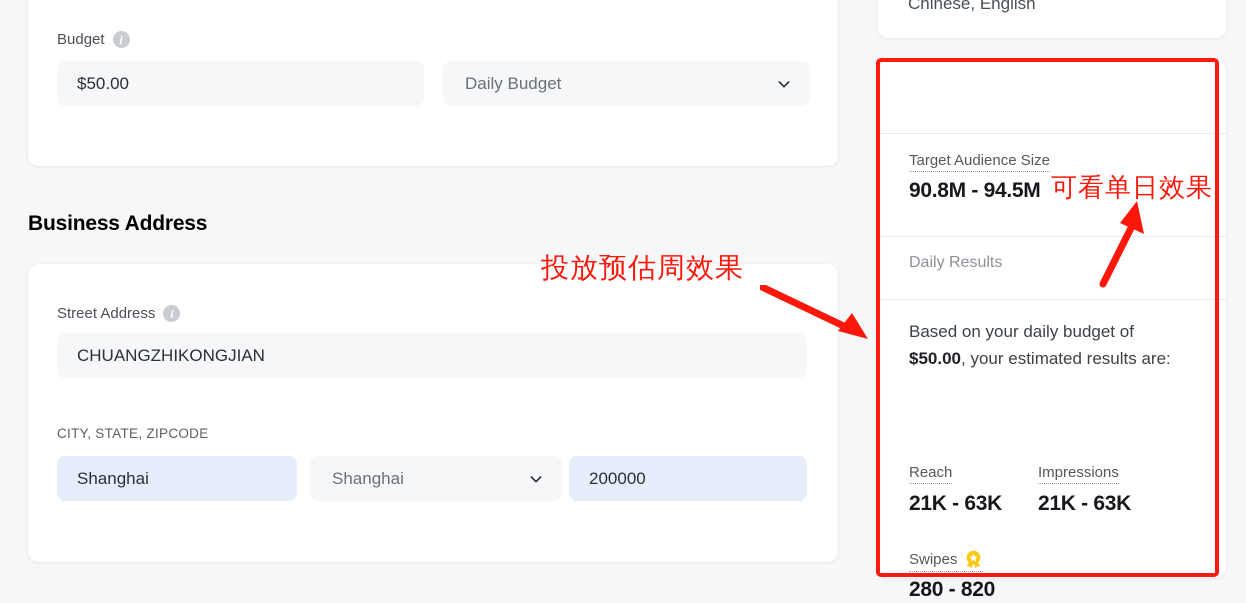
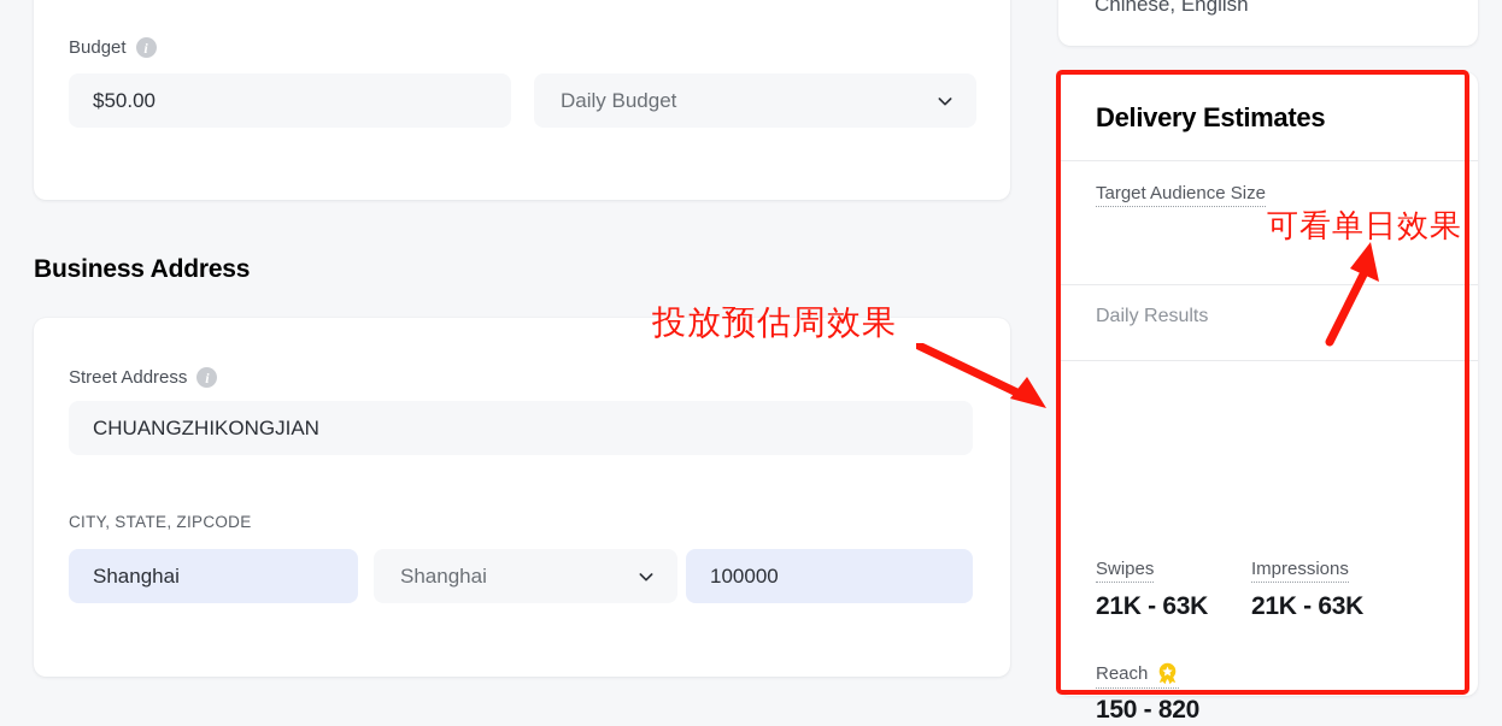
  Budget
  i
  $50.00
  Daily Budget
  Business Address
  Street Address
  i
  CHUANGZHIKONGJIAN
  CITY, STATE, ZIPCODE
  Shanghai
  Shanghai
- 200000
+ 100000
  Chinese, English
+ Delivery Estimates
  Target Audience Size
- 90.8M - 94.5M
  Daily Results
- Based on your daily budget of $50.00, your estimated results are:
- Reach
+ Swipes
  21K - 63K
  Impressions
  21K - 63K
- Swipes
+ Reach
- 280 - 820
+ 150 - 820
  投放预估周效果
  可看单日效果
